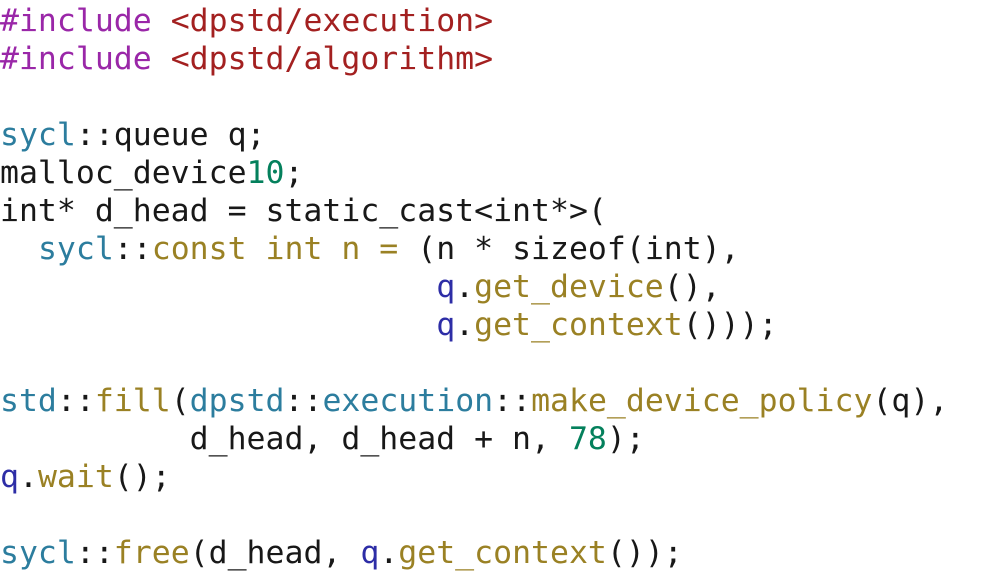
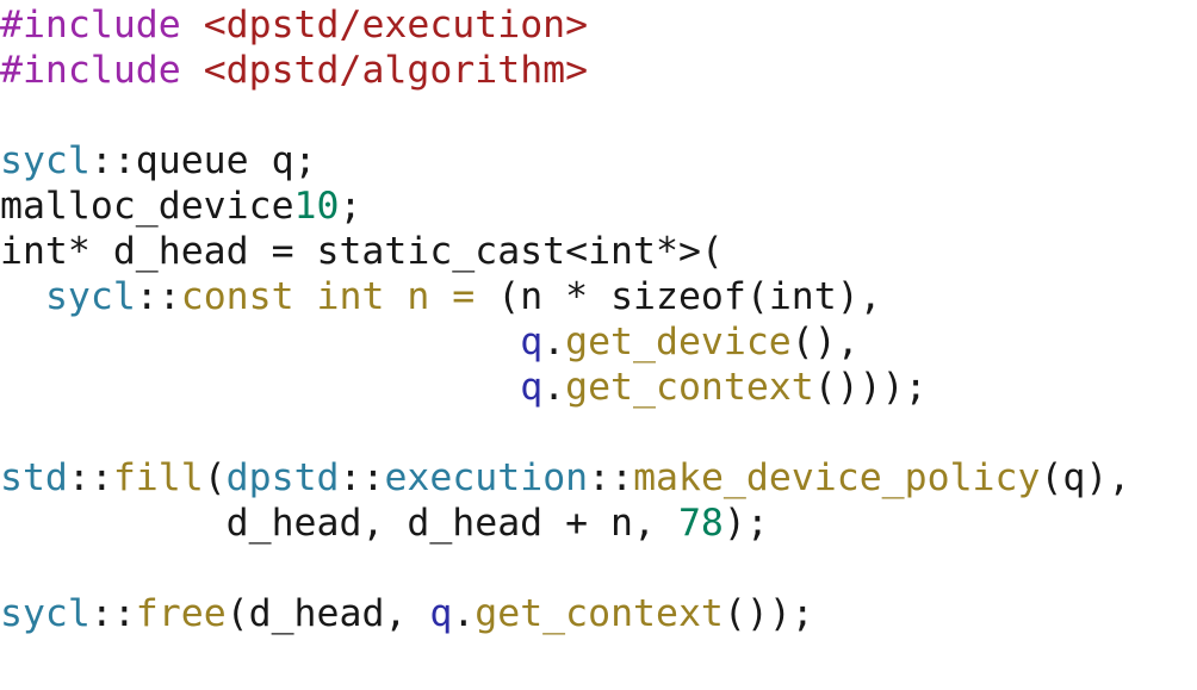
  #include <dpstd/execution>
  #include <dpstd/algorithm>
  sycl::queue q;
  malloc_device10;
  int* d_head = static_cast<int*>(
  sycl::const int n = (n * sizeof(int),
  q.get_device(),
  q.get_context()));
  std::fill(dpstd::execution::make_device_policy(q),
  d_head, d_head + n, 78);
- q.wait();
  sycl::free(d_head, q.get_context());
